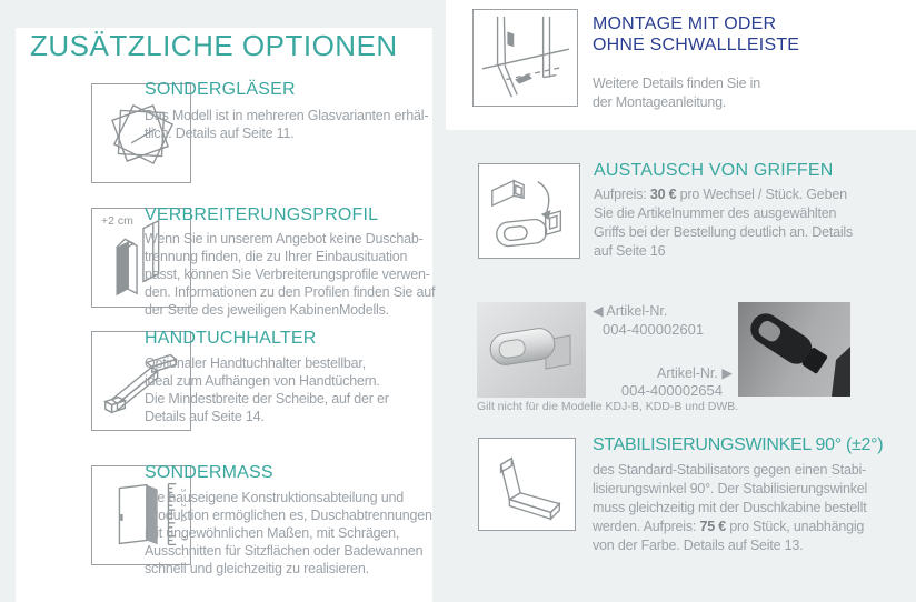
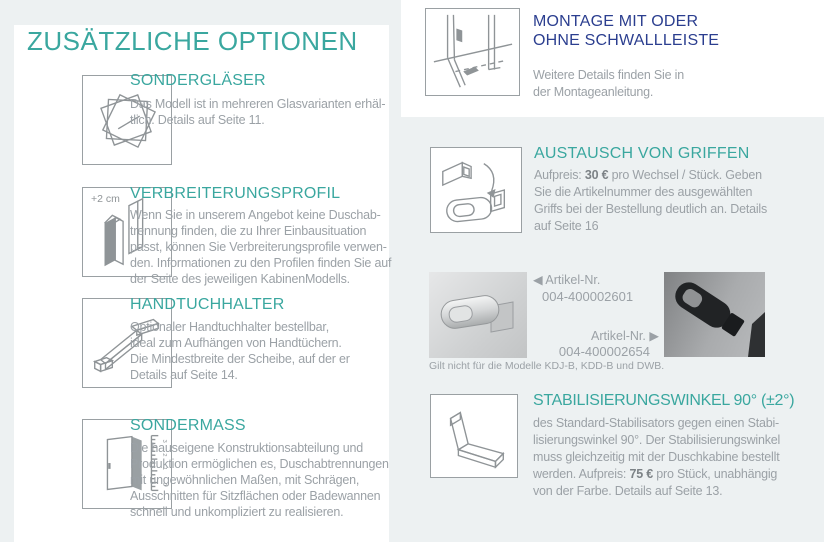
  ZUSÄTZLICHE OPTIONEN
  SONDERGLÄSER
  Das Modell ist in mehreren Glasvarianten erhäl-
  tlich. Details auf Seite 11.
  +2 cm
  VERBREITERUNGSPROFIL
  Wenn Sie in unserem Angebot keine Duschab-
  trennung finden, die zu Ihrer Einbausituation
  passt, können Sie Verbreiterungsprofile verwen-
  den. Informationen zu den Profilen finden Sie auf
  der Seite des jeweiligen KabinenModells.
  HANDTUCHHALTER
  Optionaler Handtuchhalter bestellbar,
  ideal zum Aufhängen von Handtüchern.
  Die Mindestbreite der Scheibe, auf der er
  Details auf Seite 14.
  SONDERMASS
  Die hauseigene Konstruktionsabteilung und
  Produktion ermöglichen es, Duschabtrennungen
  mit ungewöhnlichen Maßen, mit Schrägen,
  Ausschnitten für Sitzflächen oder Badewannen
- schnell und gleichzeitig zu realisieren.
+ schnell und unkompliziert zu realisieren.
  MONTAGE MIT ODER
  OHNE SCHWALLLEISTE
  Weitere Details finden Sie in
  der Montageanleitung.
  AUSTAUSCH VON GRIFFEN
  Aufpreis: 30 € pro Wechsel / Stück. Geben
  Sie die Artikelnummer des ausgewählten
  Griffs bei der Bestellung deutlich an. Details
  auf Seite 16
  ◀ Artikel-Nr.
  004-400002601
  Artikel-Nr. ▶
  004-400002654
  Gilt nicht für die Modelle KDJ-B, KDD-B und DWB.
  STABILISIERUNGSWINKEL 90° (±2°)
  des Standard-Stabilisators gegen einen Stabi-
  lisierungswinkel 90°. Der Stabilisierungswinkel
  muss gleichzeitig mit der Duschkabine bestellt
  werden. Aufpreis: 75 € pro Stück, unabhängig
  von der Farbe. Details auf Seite 13.
